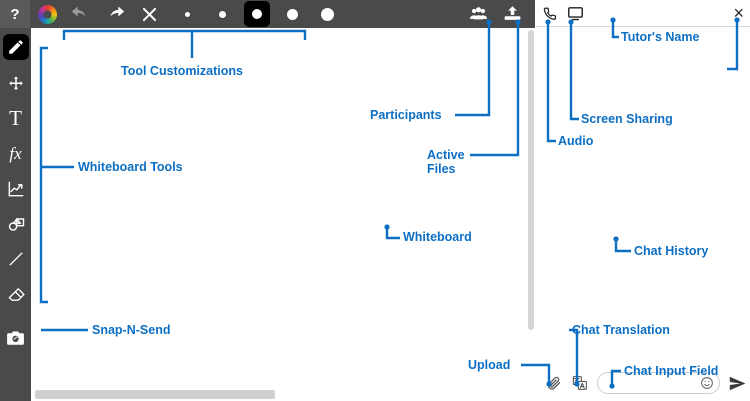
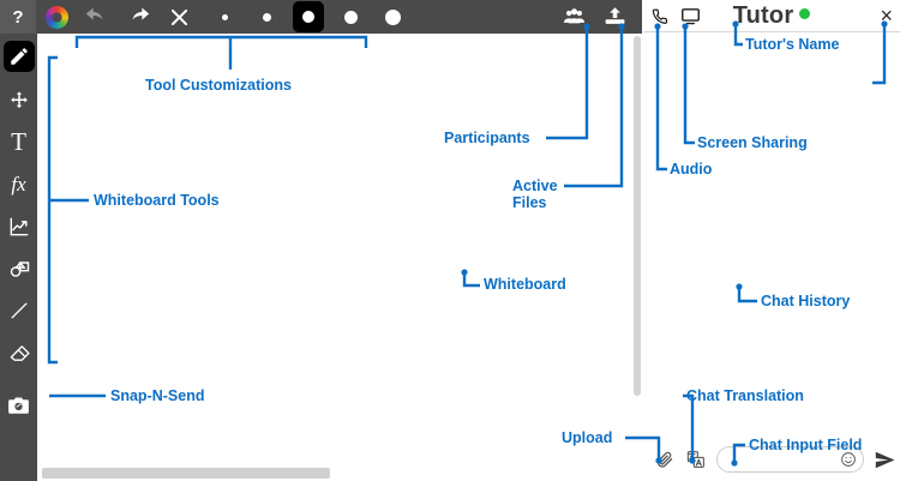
  ?
  T
  fx
+ Tutor
  ×
  Tool Customizations
  Whiteboard Tools
  Snap-N-Send
  Participants
  Active
  Files
  Whiteboard
  Tutor's Name
  Screen Sharing
  Audio
  Chat History
  Chat Translation
  Upload
  Chat Input Field
